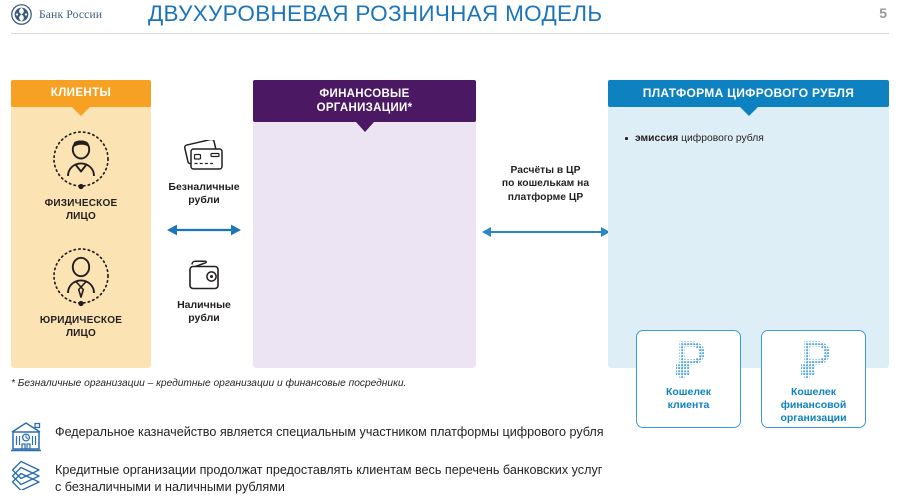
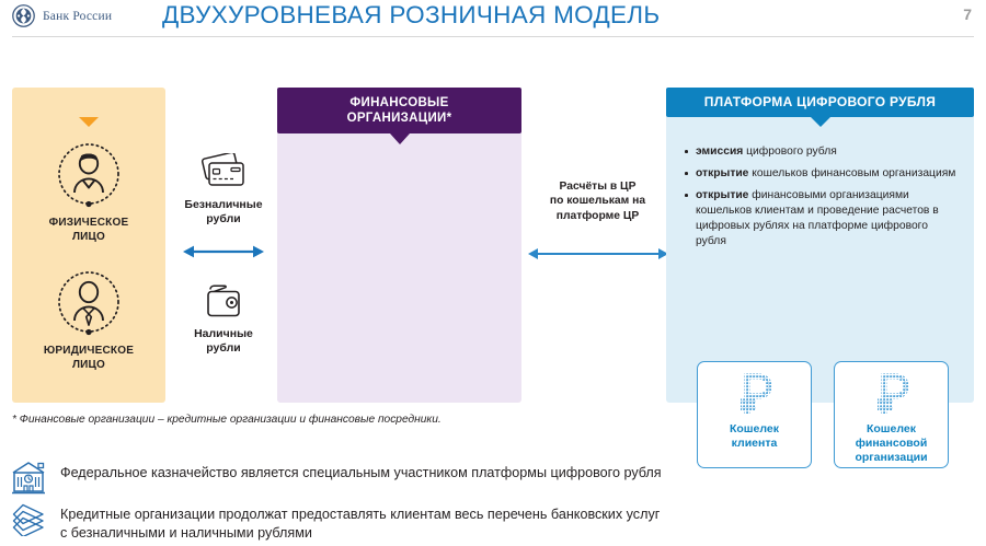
  Банк России
  ДВУХУРОВНЕВАЯ РОЗНИЧНАЯ МОДЕЛЬ
- 5
+ 7
- КЛИЕНТЫ
  ФИЗИЧЕСКОЕ
  ЛИЦО
  ЮРИДИЧЕСКОЕ
  ЛИЦО
  Безналичные
  рубли
  Наличные
  рубли
  ФИНАНСОВЫЕ
  ОРГАНИЗАЦИИ*
  Расчёты в ЦР
  по кошелькам на
  платформе ЦР
  ПЛАТФОРМА ЦИФРОВОГО РУБЛЯ
  эмиссия цифрового рубля
+ открытие кошельков финансовым организациям
+ открытие финансовыми организациями кошельков клиентам и проведение расчетов в цифровых рублях на платформе цифрового рубля
  Кошелек
  клиента
  Кошелек
  финансовой
  организации
- * Безналичные организации – кредитные организации и финансовые посредники.
+ * Финансовые организации – кредитные организации и финансовые посредники.
  Федеральное казначейство является специальным участником платформы цифрового рубля
  Кредитные организации продолжат предоставлять клиентам весь перечень банковских услуг
  с безналичными и наличными рублями
